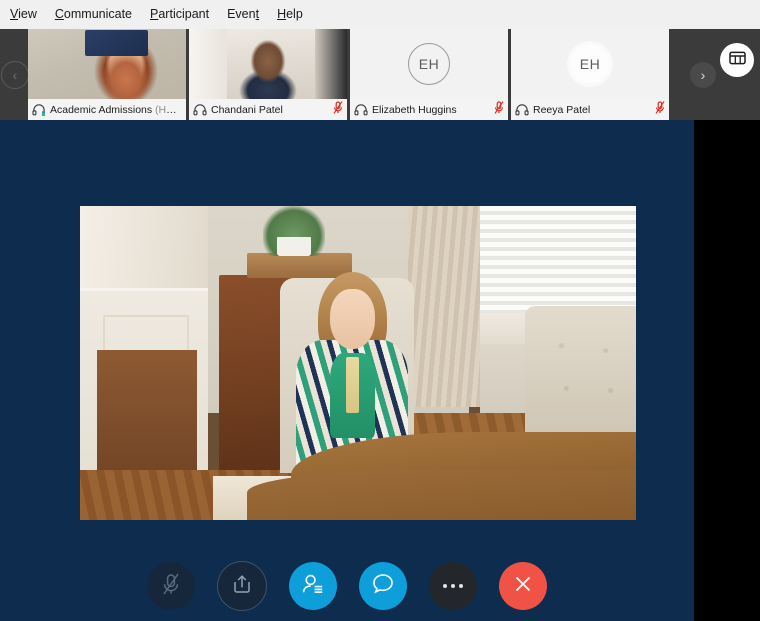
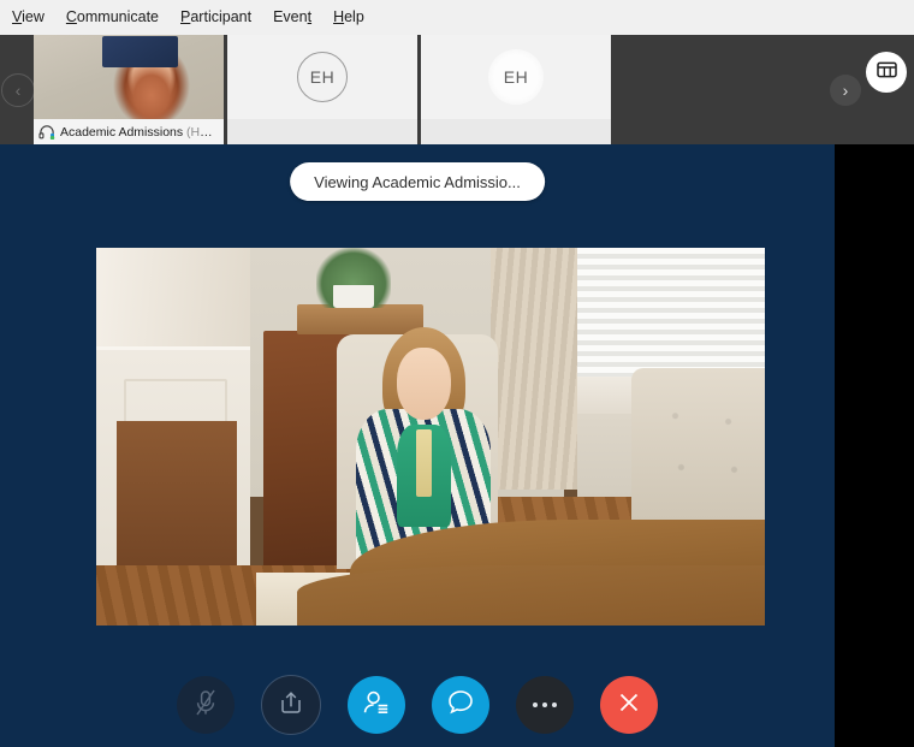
  View
  Communicate
  Participant
  Event
  Help
  ‹
  Academic Admissions (Host)
- Chandani Patel
  EH
- Elizabeth Huggins
  EH
- Reeya Patel
  ›
+ Viewing Academic Admissio...
